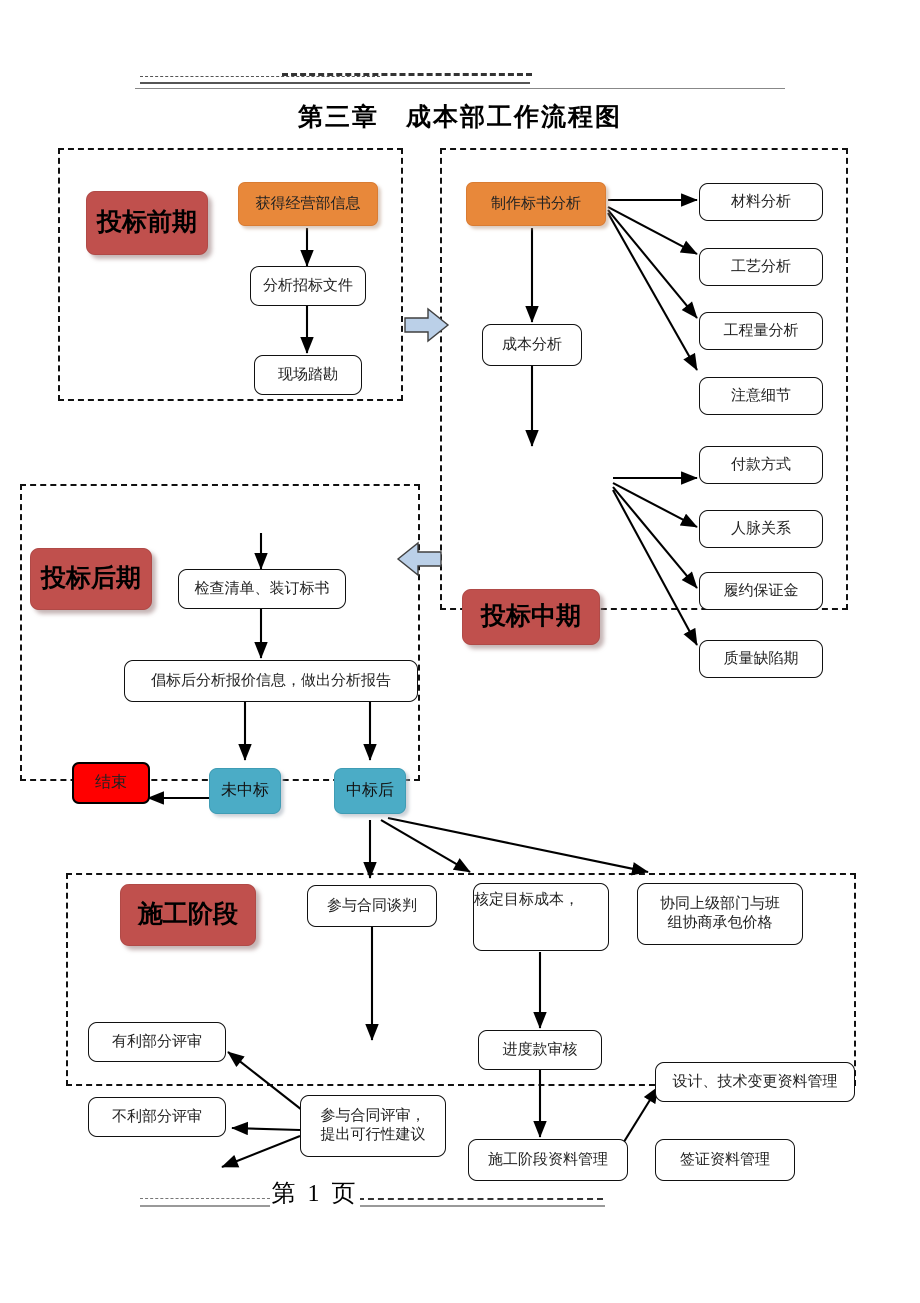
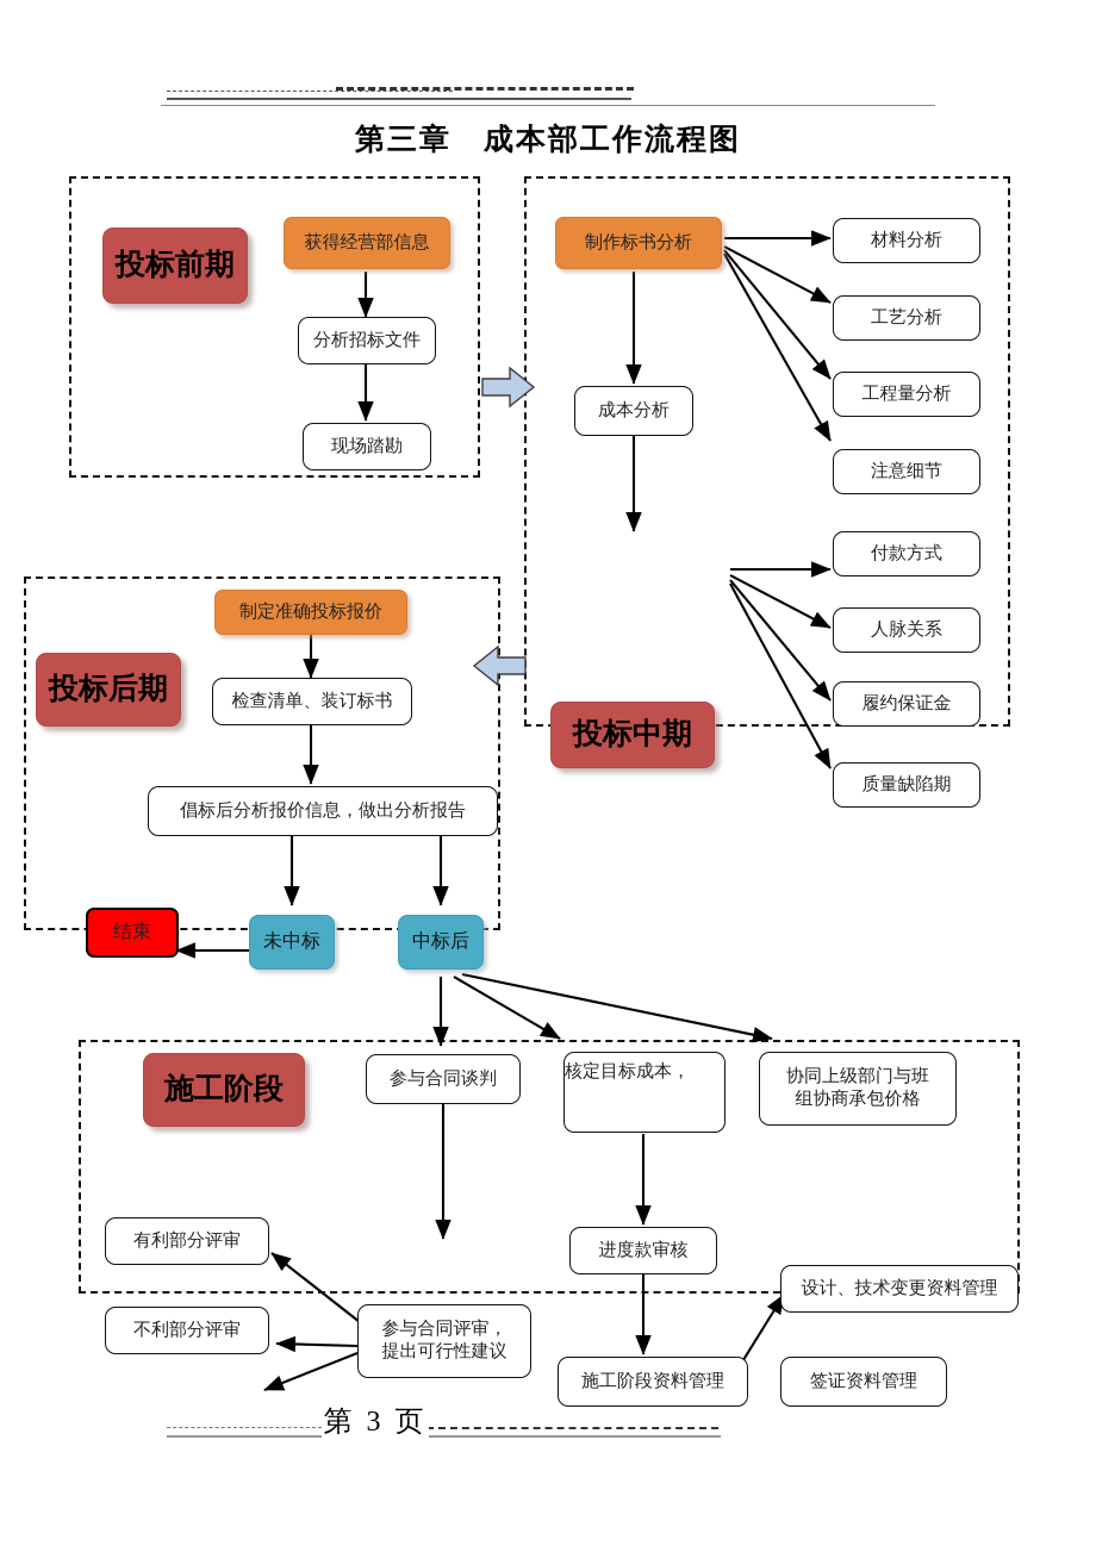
  第三章 成本部工作流程图
  投标前期
  投标中期
  投标后期
  施工阶段
  获得经营部信息
  分析招标文件
  现场踏勘
  制作标书分析
  材料分析
  工艺分析
  工程量分析
  注意细节
  成本分析
  付款方式
  人脉关系
  履约保证金
  质量缺陷期
+ 制定准确投标报价
  检查清单、装订标书
  倡标后分析报价信息，做出分析报告
  未中标
  中标后
  结束
  参与合同谈判
  核定目标成本，
  协同上级部门与班
  组协商承包价格
  进度款审核
  施工阶段资料管理
  设计、技术变更资料管理
  签证资料管理
  有利部分评审
  不利部分评审
  参与合同评审，
  提出可行性建议
- 第 1 页
+ 第 3 页
